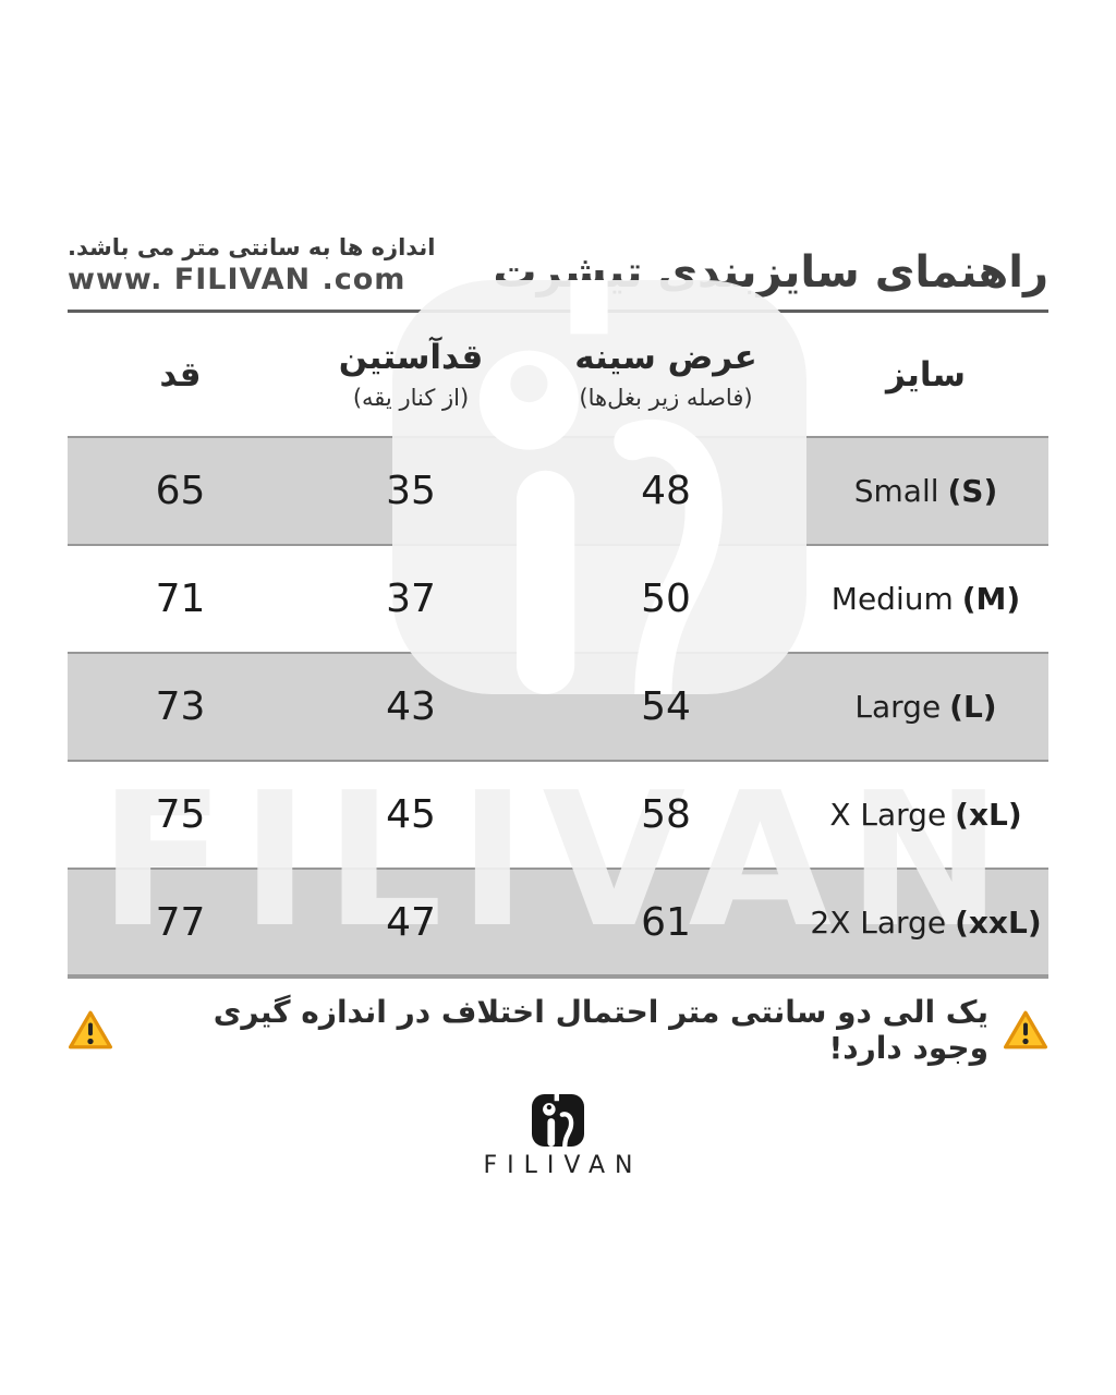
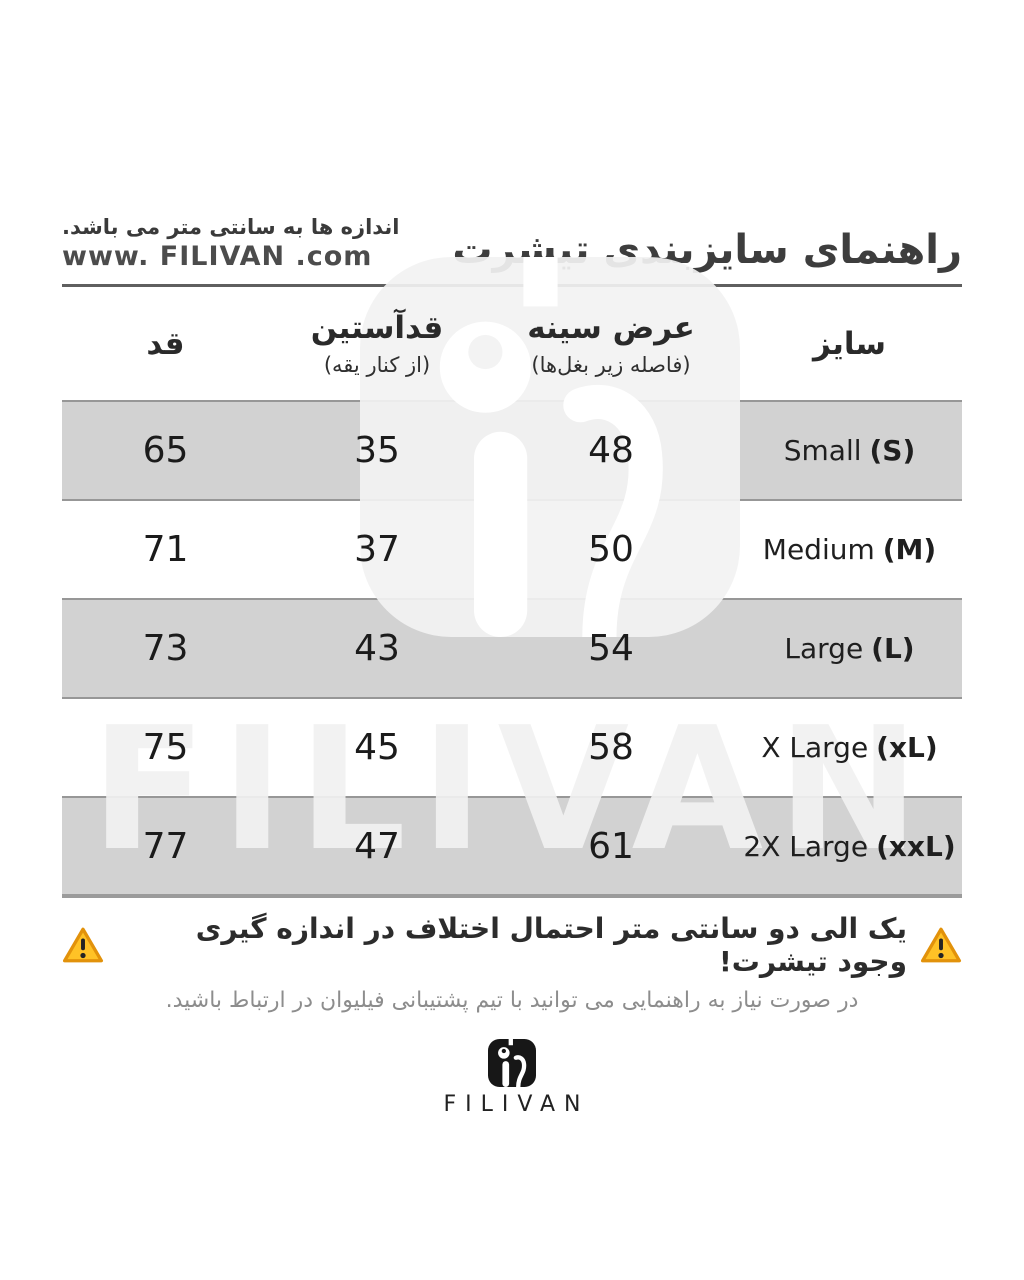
  اندازه ها به سانتی متر می باشد.
  www. FILIVAN .com
  راهنمای سایزبندی تیشرت
  FILIVAN
  سایز	عرض سینه (فاصله زیر بغل‌ها)	قدآستین (از کنار یقه)	قد
  Small (S)	48	35	65
  Medium (M)	50	37	71
  Large (L)	54	43	73
  X Large (xL)	58	45	75
  2X Large (xxL)	61	47	77
- یک الی دو سانتی متر احتمال اختلاف در اندازه گیری وجود دارد!
+ یک الی دو سانتی متر احتمال اختلاف در اندازه گیری وجود تیشرت!
+ در صورت نیاز به راهنمایی می توانید با تیم پشتیبانی فیلیوان در ارتباط باشید.
  FILIVAN
